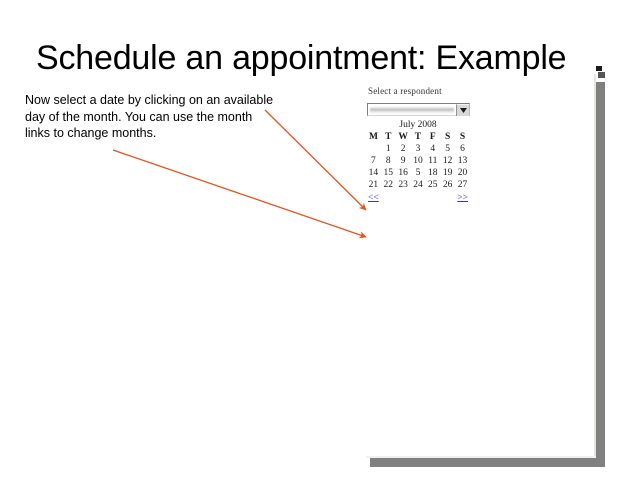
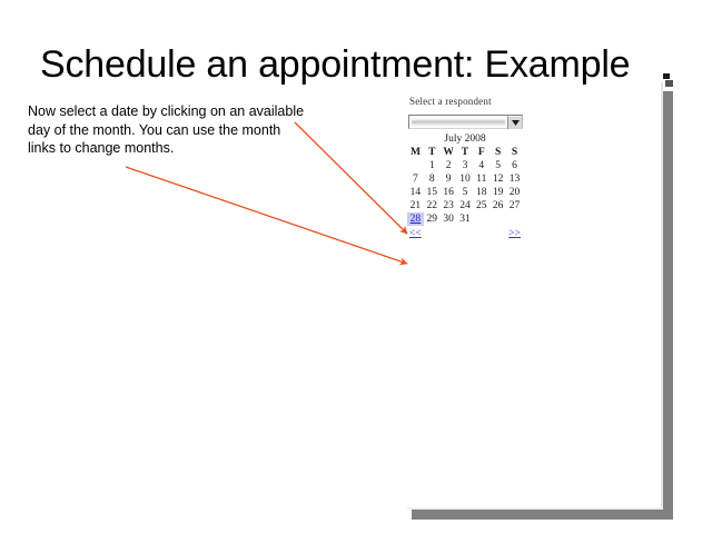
  Schedule an appointment: Example
  Now select a date by clicking on an available day of the month. You can use the month links to change months.
  Select a respondent
  July 2008
  M	T	W	T	F	S	S
  	1	2	3	4	5	6
  7	8	9	10	11	12	13
  14	15	16	5	18	19	20
  21	22	23	24	25	26	27
+ 28	29	30	31
  <<
  >>
